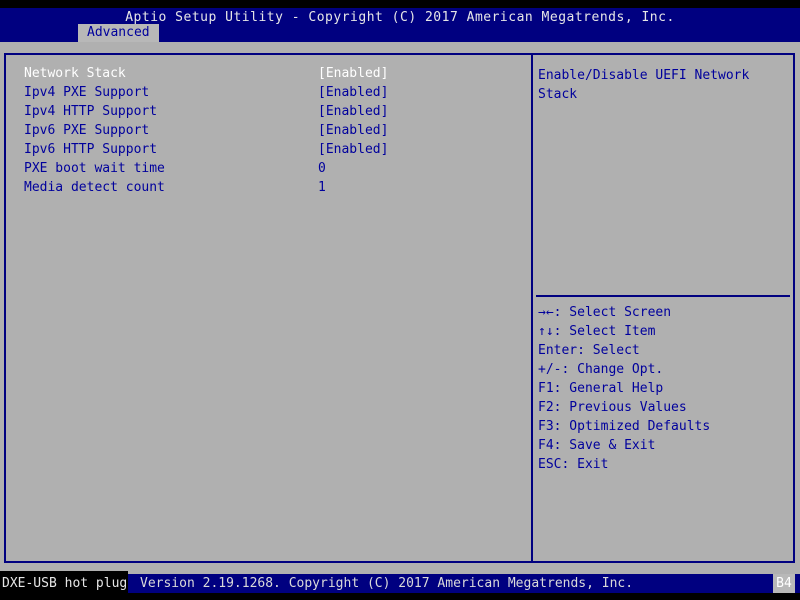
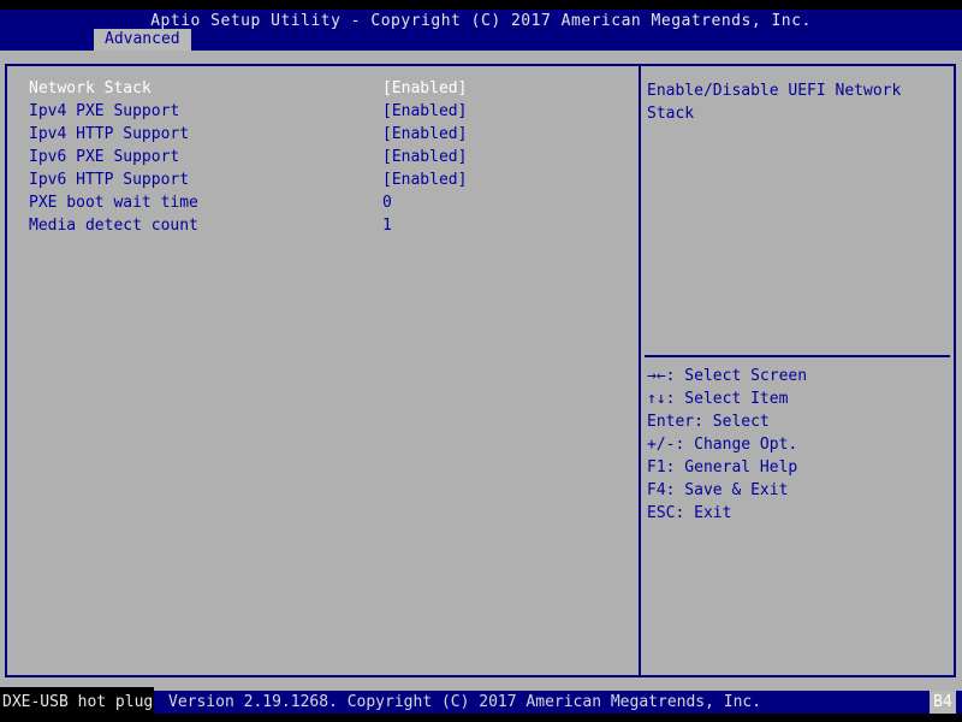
  Aptio Setup Utility - Copyright (C) 2017 American Megatrends, Inc.
  Advanced
  Network Stack
  [Enabled]
  Ipv4 PXE Support
  [Enabled]
  Ipv4 HTTP Support
  [Enabled]
  Ipv6 PXE Support
  [Enabled]
  Ipv6 HTTP Support
  [Enabled]
  PXE boot wait time
  0
  Media detect count
  1
  Enable/Disable UEFI Network Stack
  →←: Select Screen
  ↑↓: Select Item
  Enter: Select
  +/-: Change Opt.
  F1: General Help
- F2: Previous Values
- F3: Optimized Defaults
  F4: Save & Exit
  ESC: Exit
  Version 2.19.1268. Copyright (C) 2017 American Megatrends, Inc.
  DXE-USB hot plug
  B4
